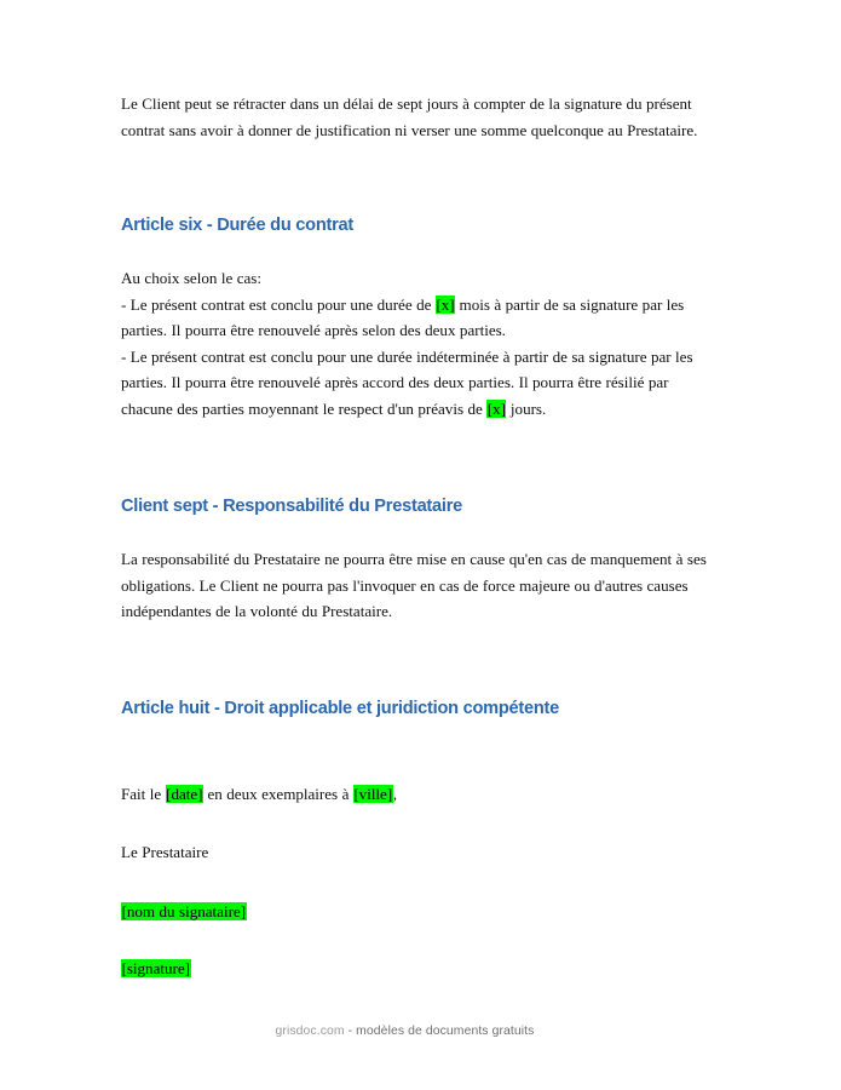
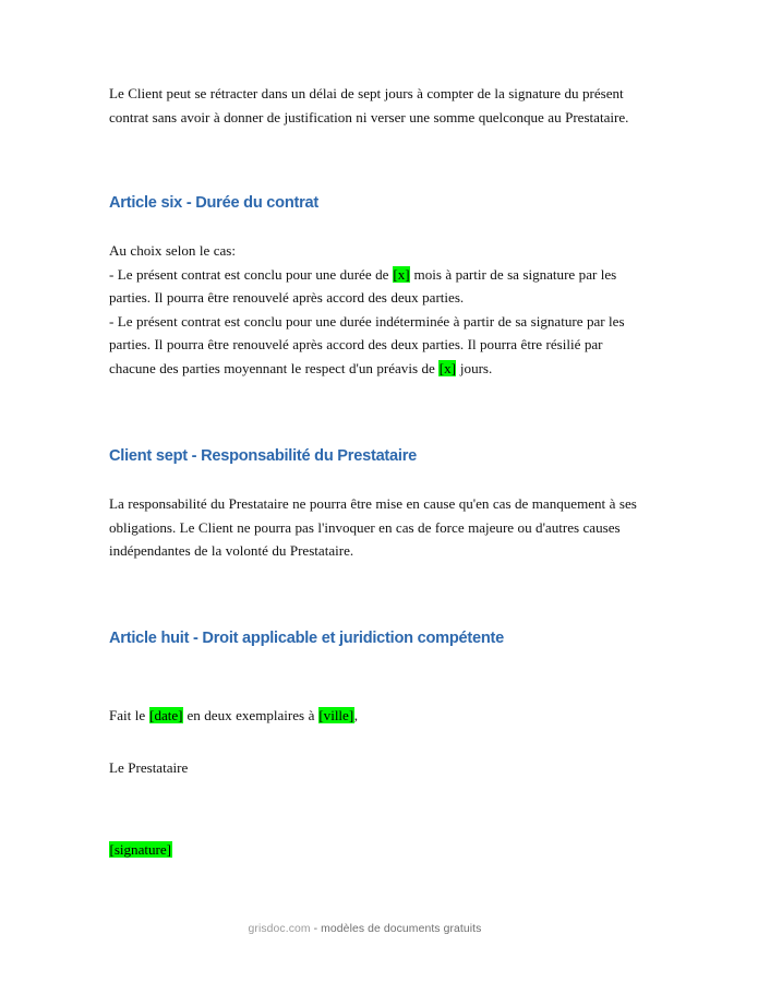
  Le Client peut se rétracter dans un délai de sept jours à compter de la signature du présent contrat sans avoir à donner de justification ni verser une somme quelconque au Prestataire.
  Article six - Durée du contrat
  Au choix selon le cas:
- - Le présent contrat est conclu pour une durée de [x] mois à partir de sa signature par les parties. Il pourra être renouvelé après selon des deux parties.
+ - Le présent contrat est conclu pour une durée de [x] mois à partir de sa signature par les parties. Il pourra être renouvelé après accord des deux parties.
  - Le présent contrat est conclu pour une durée indéterminée à partir de sa signature par les parties. Il pourra être renouvelé après accord des deux parties. Il pourra être résilié par chacune des parties moyennant le respect d'un préavis de [x] jours.
  Client sept - Responsabilité du Prestataire
  La responsabilité du Prestataire ne pourra être mise en cause qu'en cas de manquement à ses obligations. Le Client ne pourra pas l'invoquer en cas de force majeure ou d'autres causes indépendantes de la volonté du Prestataire.
  Article huit - Droit applicable et juridiction compétente
  Fait le [date] en deux exemplaires à [ville],
  Le Prestataire
- [nom du signataire]
  [signature]
  grisdoc.com - modèles de documents gratuits
